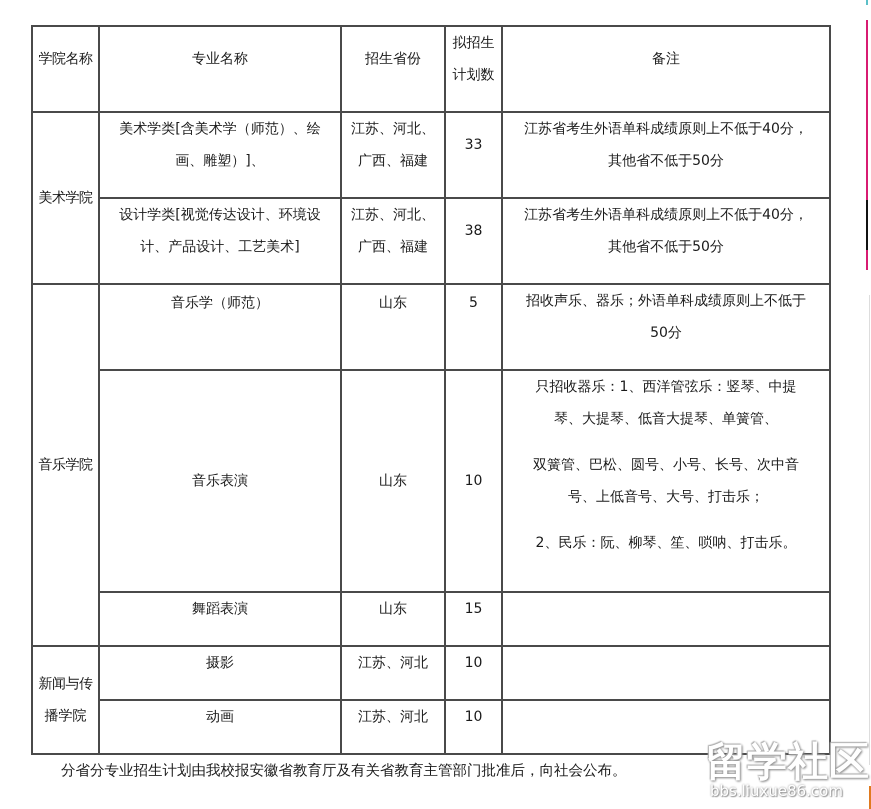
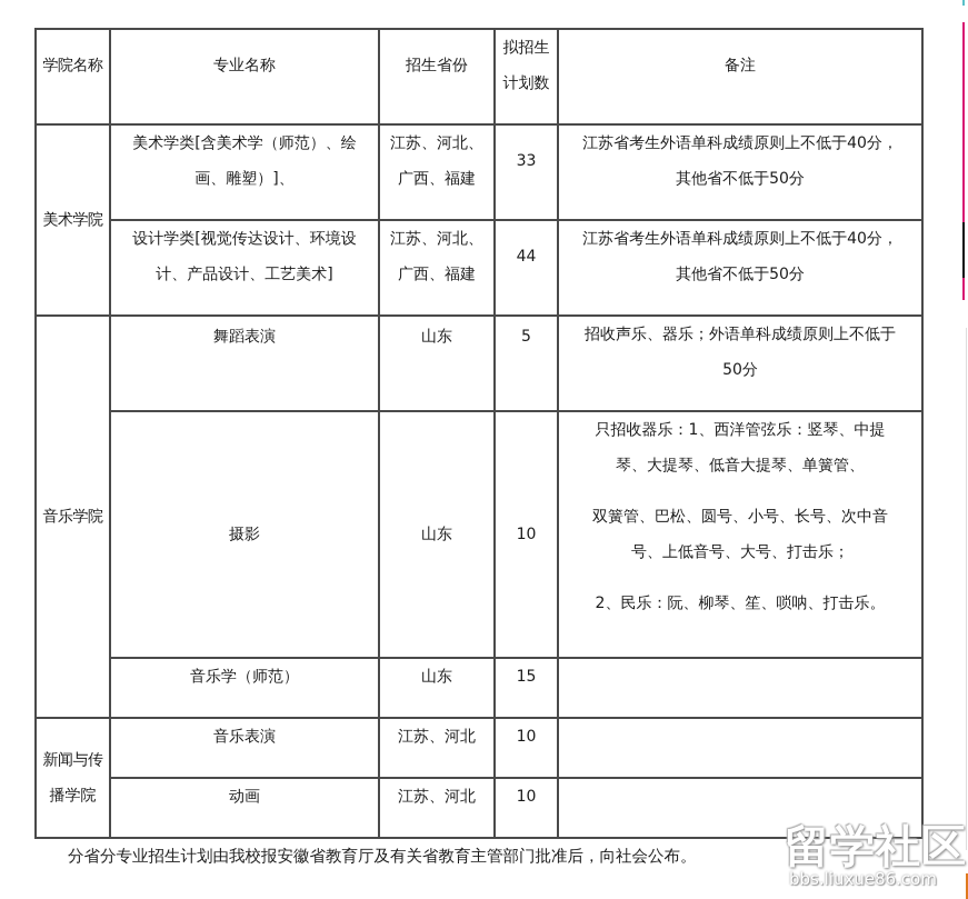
  学院名称	专业名称	招生省份	拟招生 计划数	备注
  美术学院	美术学类[含美术学（师范）、绘 画、雕塑）]、	江苏、河北、 广西、福建	33	江苏省考生外语单科成绩原则上不低于40分， 其他省不低于50分
- 设计学类[视觉传达设计、环境设 计、产品设计、工艺美术]	江苏、河北、 广西、福建	38	江苏省考生外语单科成绩原则上不低于40分， 其他省不低于50分
+ 设计学类[视觉传达设计、环境设 计、产品设计、工艺美术]	江苏、河北、 广西、福建	44	江苏省考生外语单科成绩原则上不低于40分， 其他省不低于50分
- 音乐学院	音乐学（师范）	山东	5	招收声乐、器乐；外语单科成绩原则上不低于 50分
+ 音乐学院	舞蹈表演	山东	5	招收声乐、器乐；外语单科成绩原则上不低于 50分
- 音乐表演	山东	10	只招收器乐：1、西洋管弦乐：竖琴、中提 琴、大提琴、低音大提琴、单簧管、 双簧管、巴松、圆号、小号、长号、次中音 号、上低音号、大号、打击乐； 2、民乐：阮、柳琴、笙、唢呐、打击乐。
+ 摄影	山东	10	只招收器乐：1、西洋管弦乐：竖琴、中提 琴、大提琴、低音大提琴、单簧管、 双簧管、巴松、圆号、小号、长号、次中音 号、上低音号、大号、打击乐； 2、民乐：阮、柳琴、笙、唢呐、打击乐。
- 舞蹈表演	山东	15
+ 音乐学（师范）	山东	15
- 新闻与传 播学院	摄影	江苏、河北	10
+ 新闻与传 播学院	音乐表演	江苏、河北	10
  动画	江苏、河北	10
  分省分专业招生计划由我校报安徽省教育厅及有关省教育主管部门批准后，向社会公布。
  留学社区
  bbs.liuxue86.com
